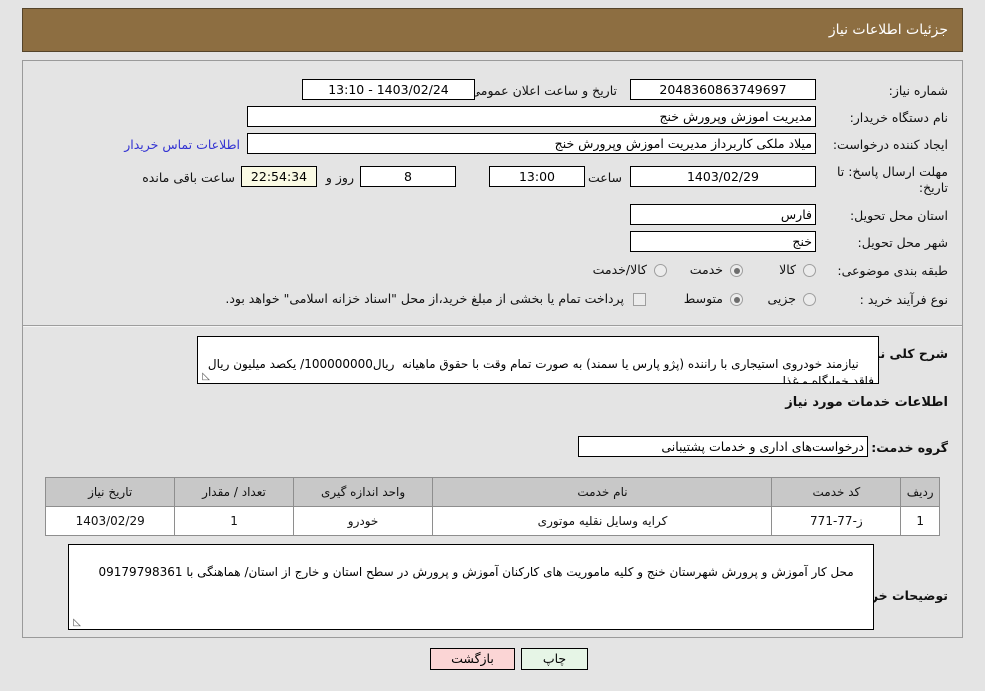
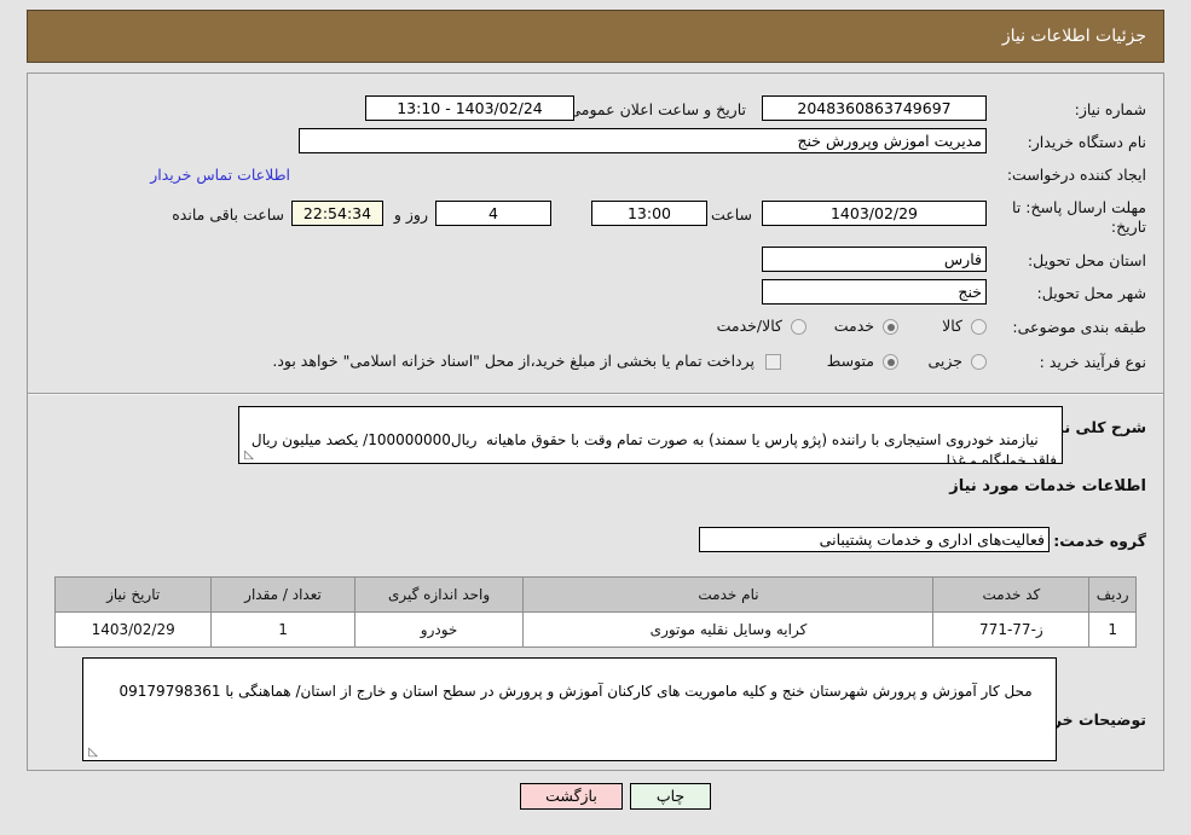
  جزئیات اطلاعات نیاز
  شماره نیاز:
  2048360863749697
  تاریخ و ساعت اعلان عمومی
  1403/02/24 - 13:10
  نام دستگاه خریدار:
  مدیریت اموزش وپرورش خنج
  ایجاد کننده درخواست:
- میلاد ملکی کاربرداز مدیریت اموزش وپرورش خنج
  اطلاعات تماس خریدار
  مهلت ارسال پاسخ: تا تاریخ:
  1403/02/29
  ساعت
  13:00
- 8
+ 4
  روز و
  22:54:34
  ساعت باقی مانده
  استان محل تحویل:
  فارس
  شهر محل تحویل:
  خنج
  طبقه بندی موضوعی:
  کالا
  خدمت
  کالا/خدمت
  نوع فرآیند خرید :
  جزیی
  متوسط
  پرداخت تمام یا بخشی از مبلغ خرید،از محل "اسناد خزانه اسلامی" خواهد بود.
  نیازمند خودروی استیجاری با راننده (پژو پارس یا سمند) به صورت تمام وقت با حقوق ماهیانه ریال100000000/ یکصد میلیون ریال فاقد خوابگاه و غذا
  ◺
  اطلاعات خدمات مورد نیاز
  گروه خدمت:
- درخواست‌های اداری و خدمات پشتیبانی
+ فعالیت‌های اداری و خدمات پشتیبانی
  ردیف	کد خدمت	نام خدمت	واحد اندازه گیری	تعداد / مقدار	تاریخ نیاز
  1	ز-77-771	کرایه وسایل نقلیه موتوری	خودرو	1	1403/02/29
  محل کار آموزش و پرورش شهرستان خنج و کلیه ماموریت های کارکنان آموزش و پرورش در سطح استان و خارج از استان/ هماهنگی با 09179798361
  ◺
  بازگشت
  چاپ
